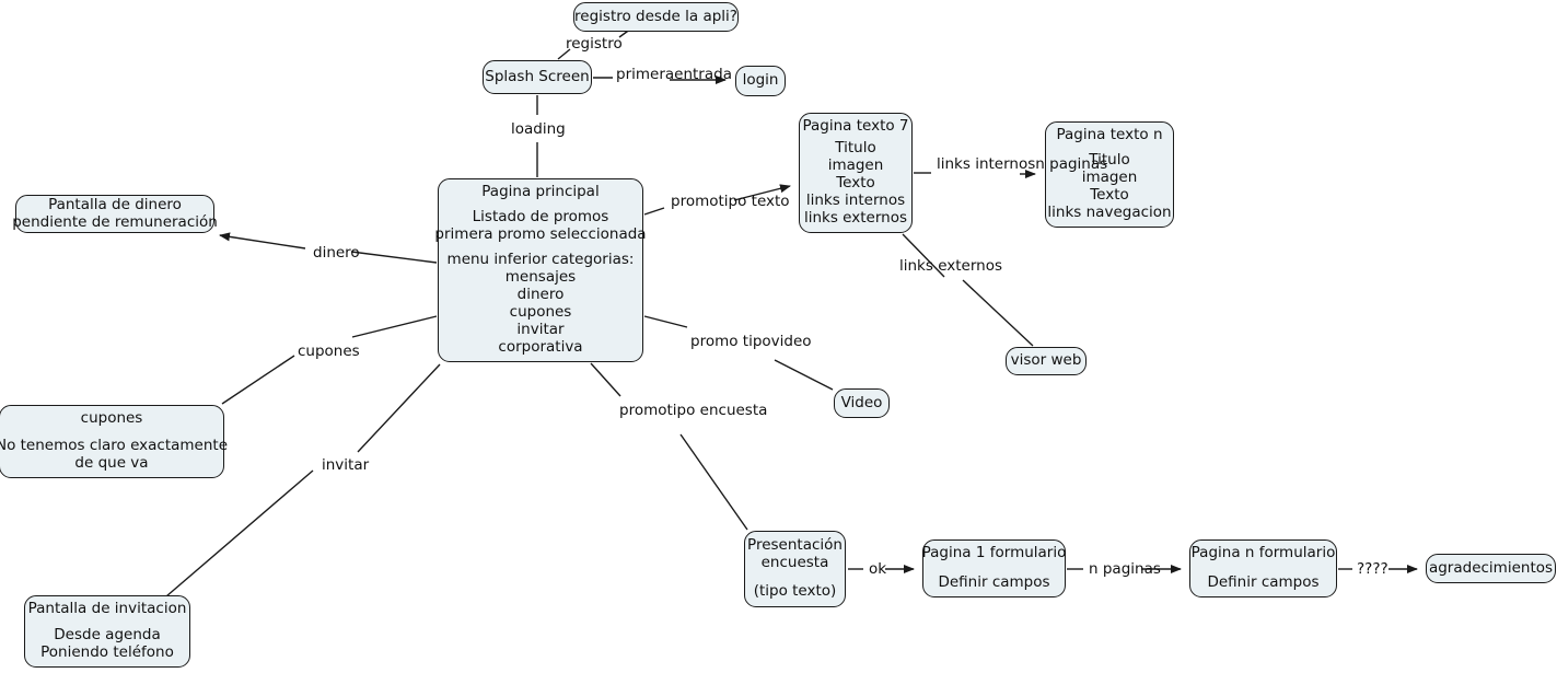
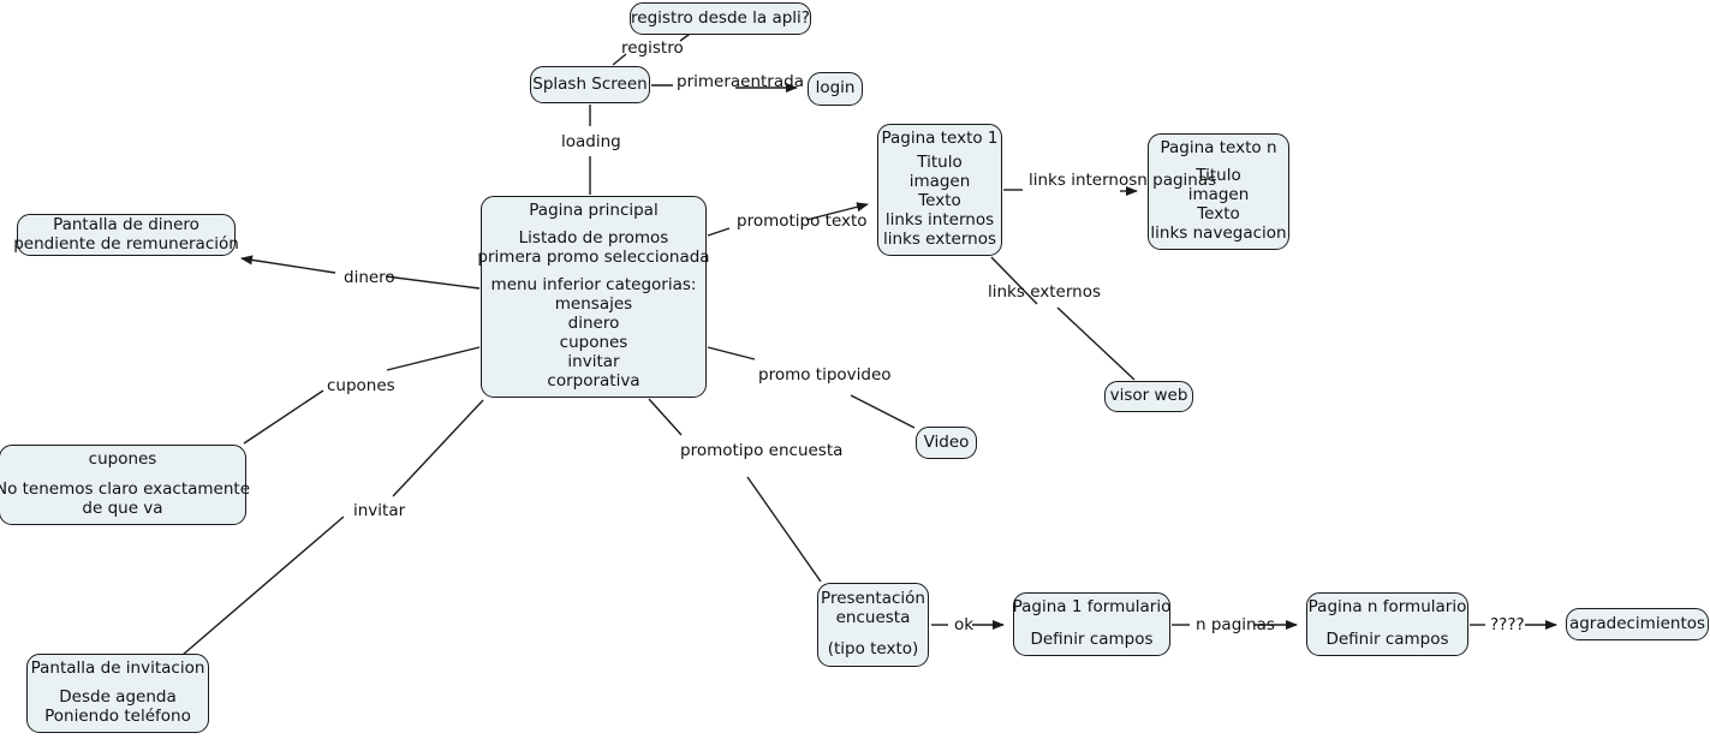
  registro desde la apli?
  Splash Screen
  login
- Pagina texto 7
+ Pagina texto 1
  Titulo
  imagen
  Texto
  links internos
  links externos
  Pagina texto n
  Titulo
  imagen
  Texto
  links navegacion
  Pagina principal
  Listado de promos
  primera promo seleccionada
  menu inferior categorias:
  mensajes
  dinero
  cupones
  invitar
  corporativa
  Pantalla de dinero
  pendiente de remuneración
  visor web
  Video
  cupones
  No tenemos claro exactamente
  de que va
  Presentación
  encuesta
  (tipo texto)
  Pagina 1 formulario
  Definir campos
  Pagina n formulario
  Definir campos
  agradecimientos
  Pantalla de invitacion
  Desde agenda
  Poniendo teléfono
  registro
  primeraentrada
  loading
  links internosn paginas
  promotipo texto
  dinero
  links externos
  cupones
  promo tipovideo
  promotipo encuesta
  invitar
  ok
  n paginas
  ????
